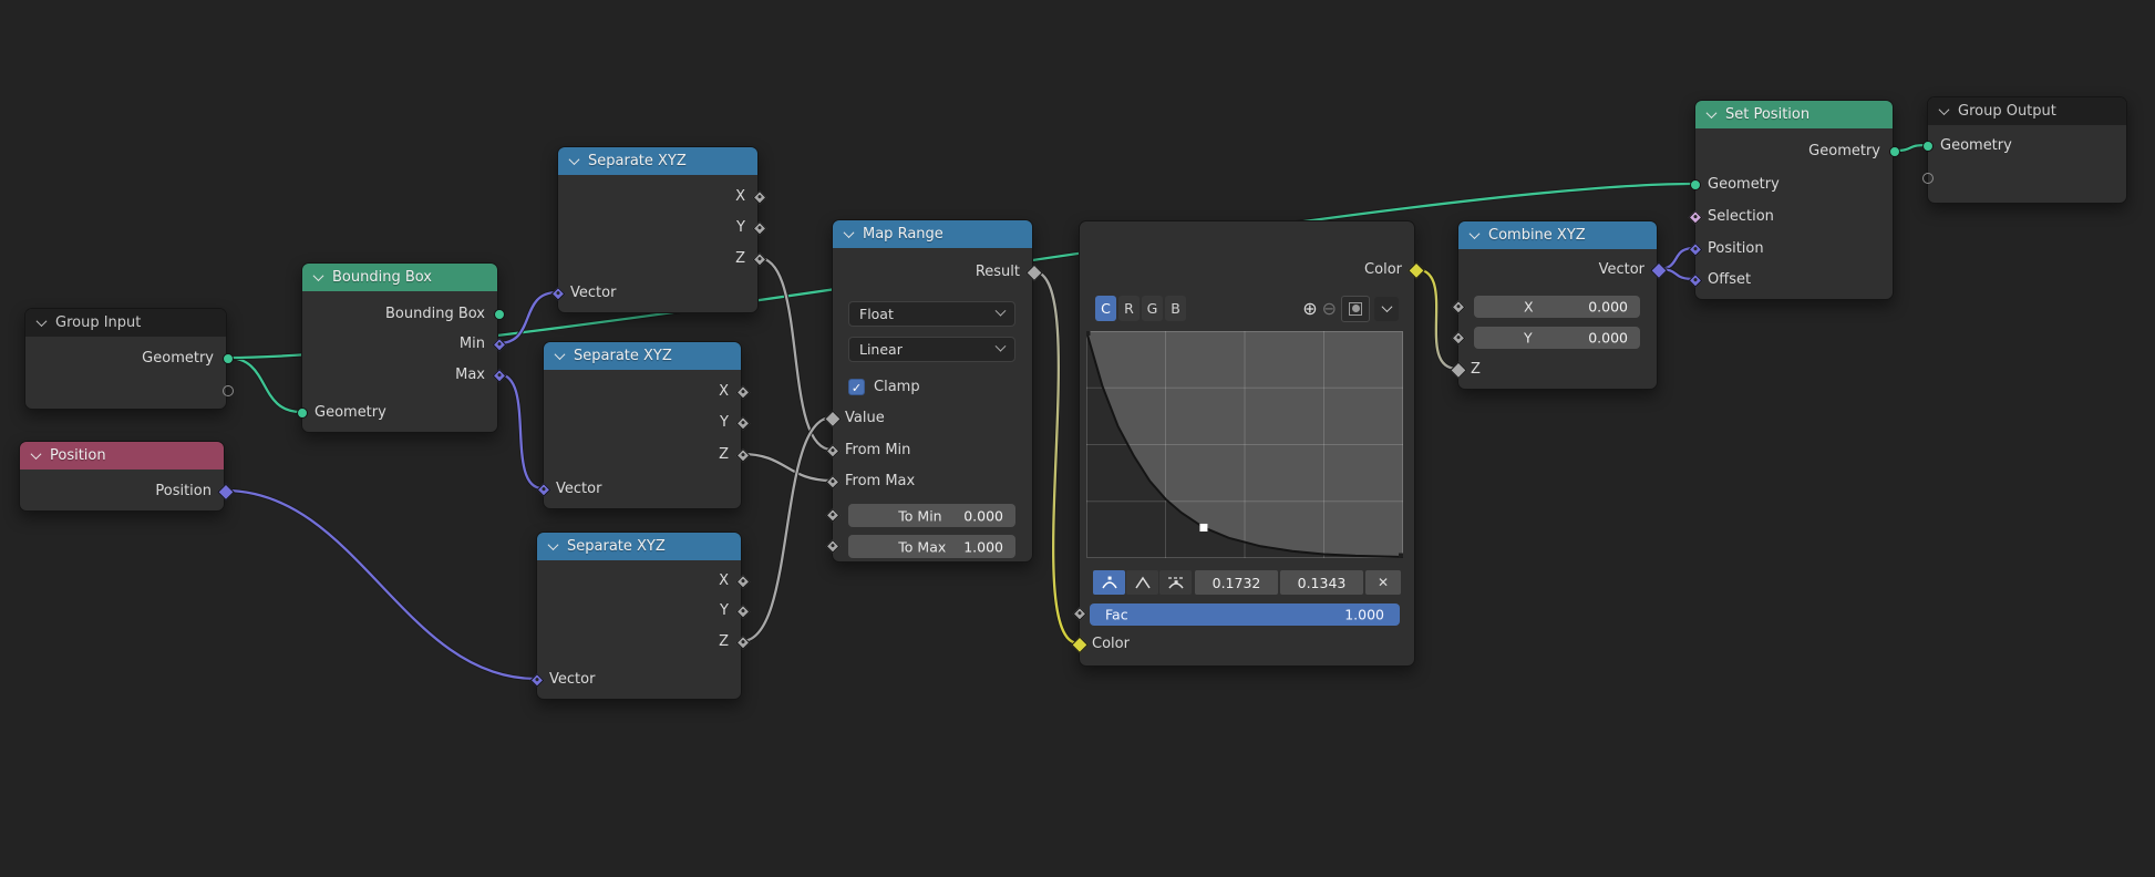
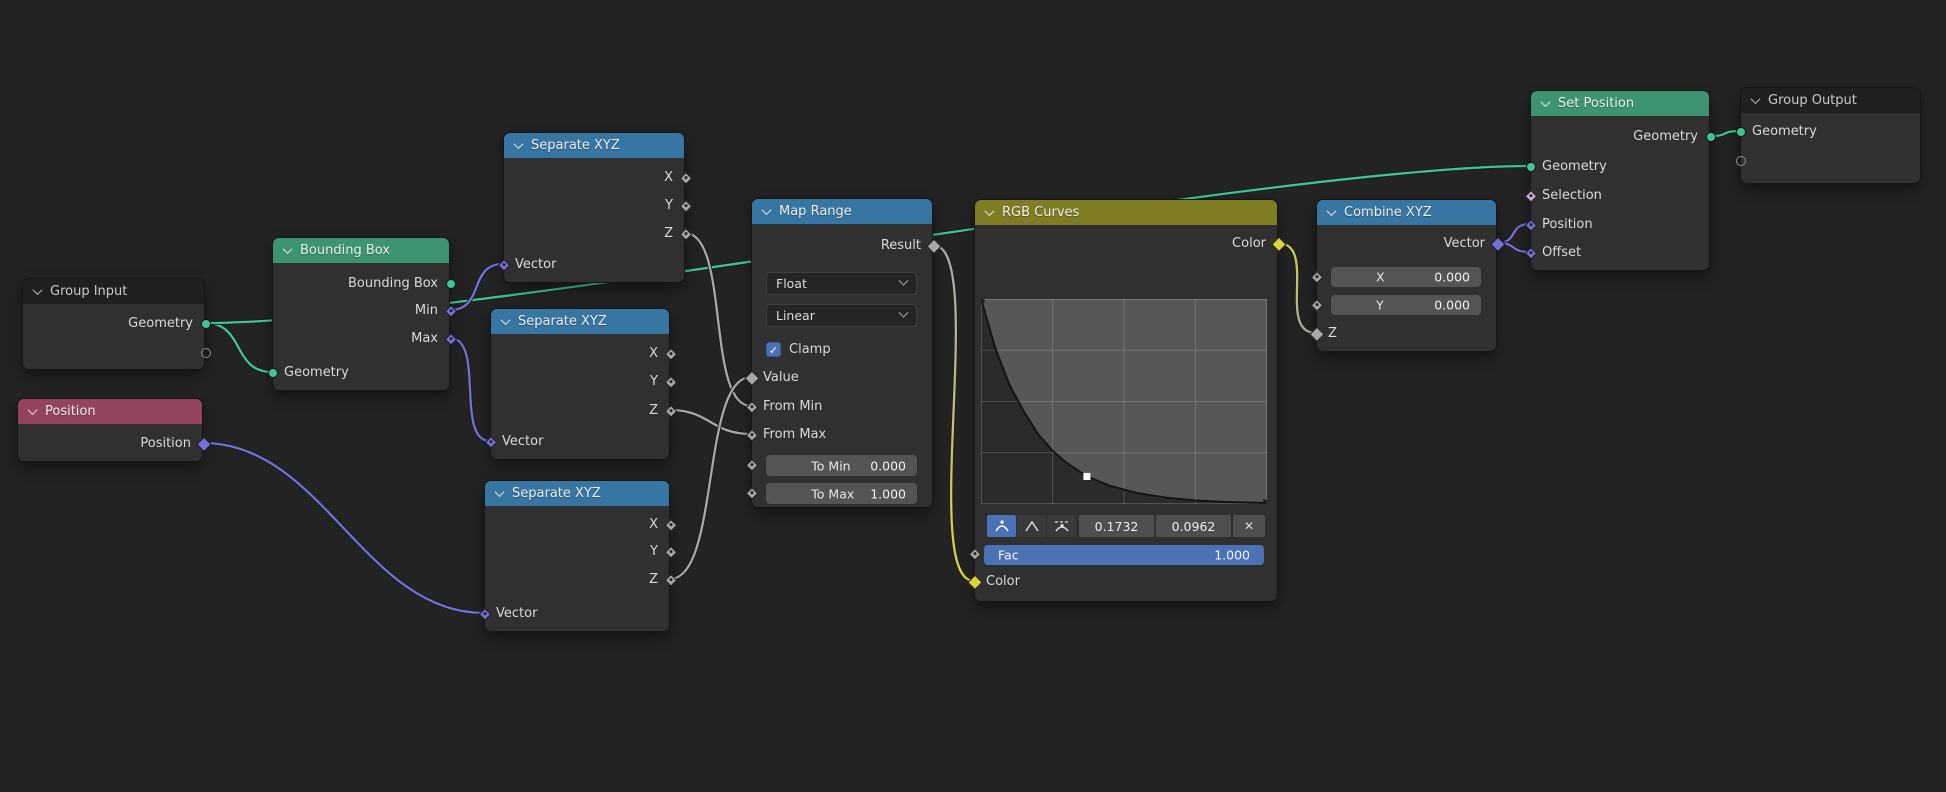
  Group Input
  Geometry
  Position
  Position
  Bounding Box
  Bounding Box
  Min
  Max
  Geometry
  Separate XYZ
  X
  Y
  Z
  Vector
  Separate XYZ
  X
  Y
  Z
  Vector
  Separate XYZ
  X
  Y
  Z
  Vector
  Map Range
  Result
  Float
  Linear
  ✓
  Clamp
  Value
  From Min
  From Max
  To Min
  0.000
  To Max
  1.000
+ RGB Curves
  Color
- C
- R
- G
- B
- ⊕
- ⊖
  0.1732
- 0.1343
+ 0.0962
  ✕
  Fac
  1.000
  Color
  Combine XYZ
  Vector
  X
  0.000
  Y
  0.000
  Z
  Set Position
  Geometry
  Geometry
  Selection
  Position
  Offset
  Group Output
  Geometry
